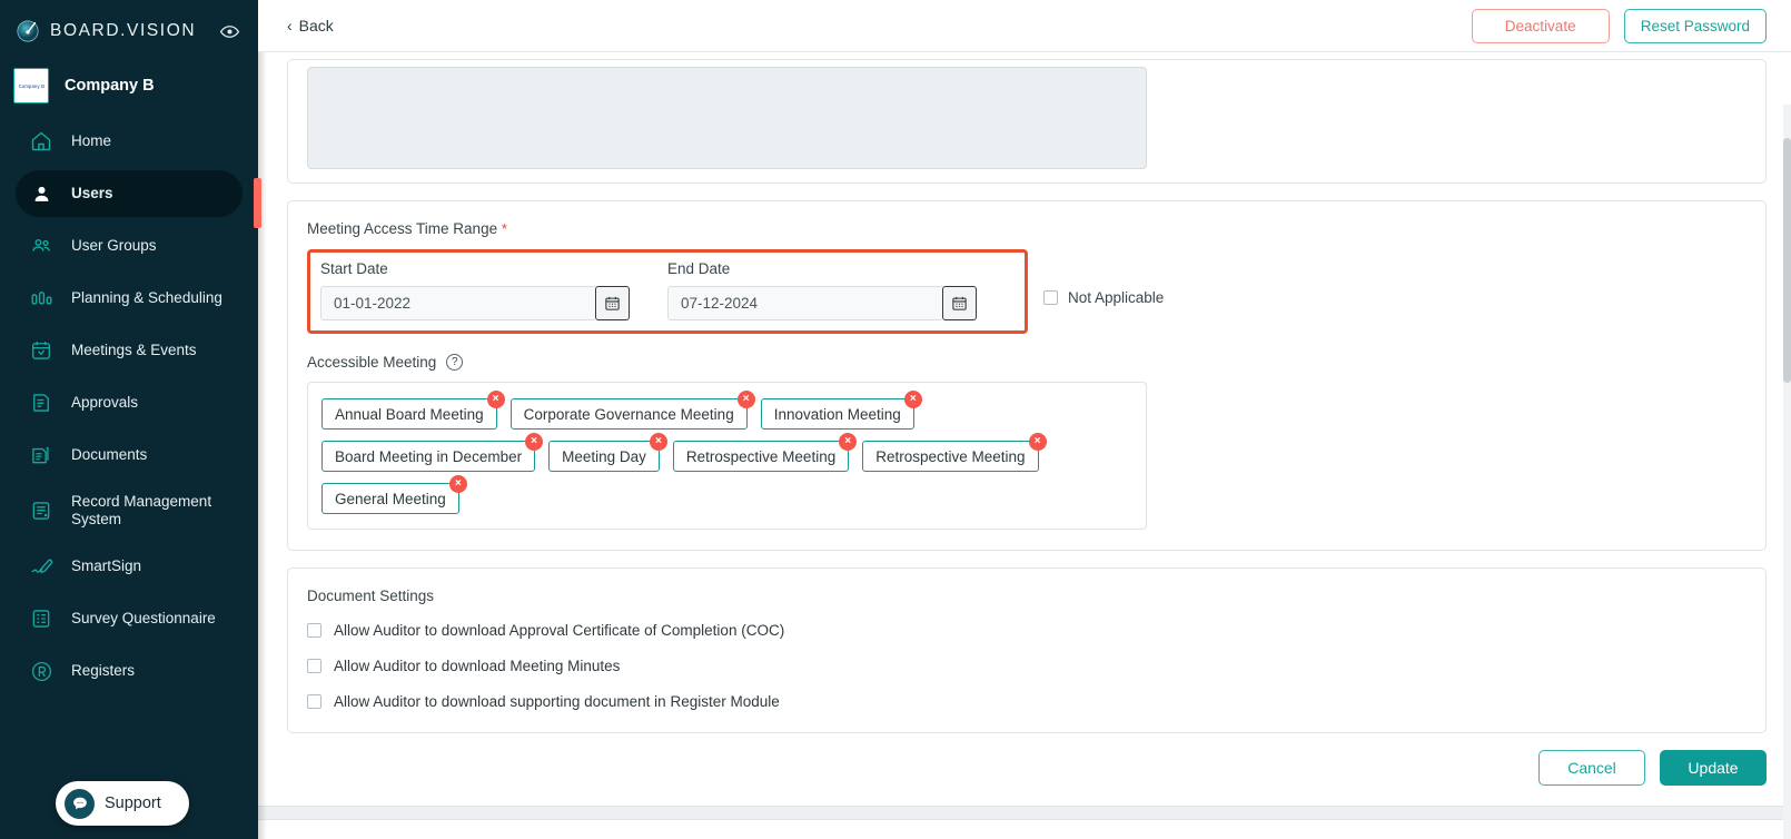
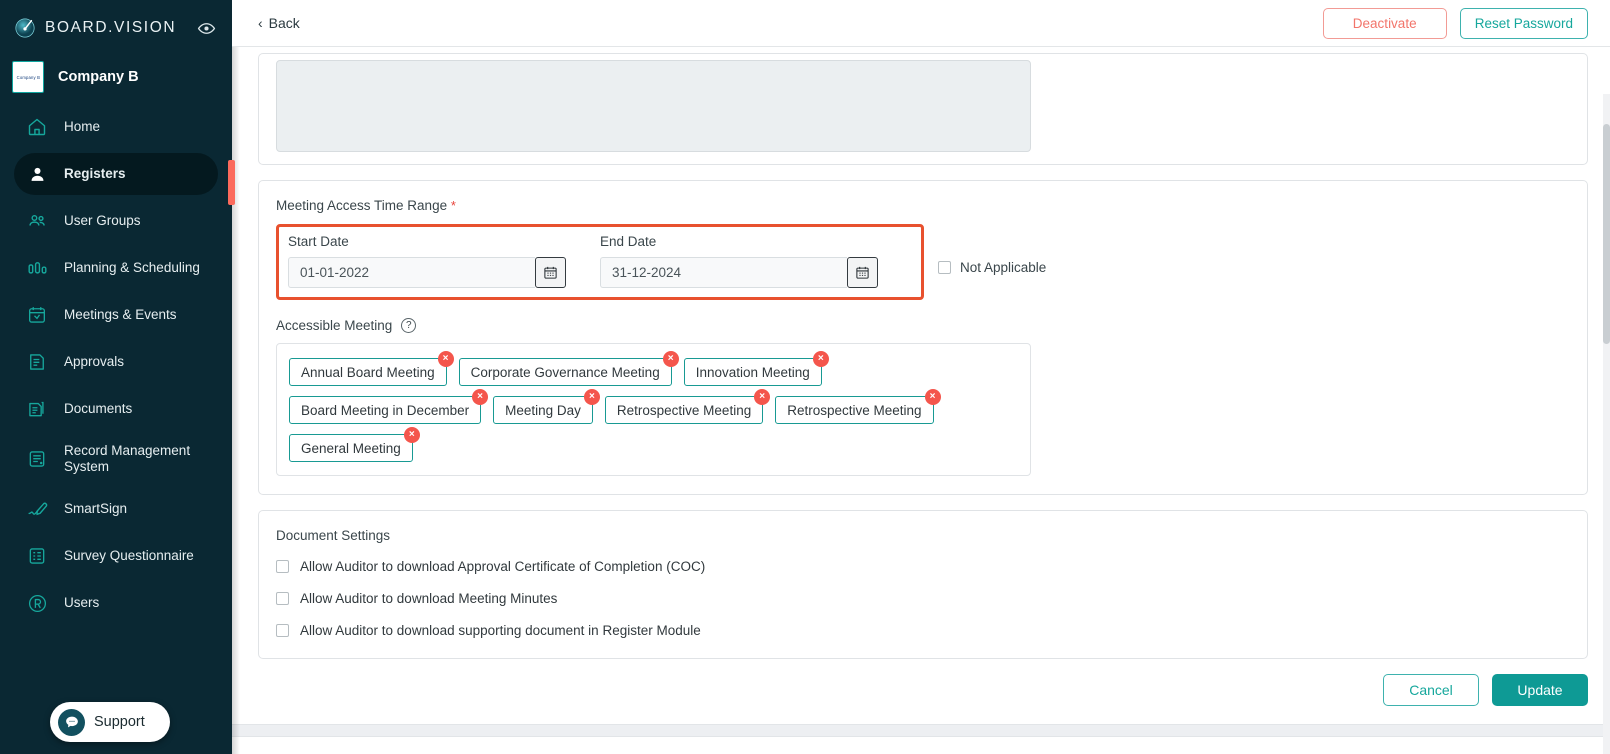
  BOARD.VISION
  Company B
  Home
- Users
+ Registers
  User Groups
  Planning & Scheduling
  Meetings & Events
  Approvals
  Documents
  Record Management System
  SmartSign
  Survey Questionnaire
- Registers
+ Users
  Support
  ‹
  Back
  Deactivate
  Reset Password
  Meeting Access Time Range *
  Start Date
  01-01-2022
  End Date
- 07-12-2024
+ 31-12-2024
  Not Applicable
  Accessible Meeting
  ?
  Annual Board Meeting
  ×
  Corporate Governance Meeting
  ×
  Innovation Meeting
  ×
  Board Meeting in December
  ×
  Meeting Day
  ×
  Retrospective Meeting
  ×
  Retrospective Meeting
  ×
  General Meeting
  ×
  Document Settings
  Allow Auditor to download Approval Certificate of Completion (COC)
  Allow Auditor to download Meeting Minutes
  Allow Auditor to download supporting document in Register Module
  Cancel
  Update
